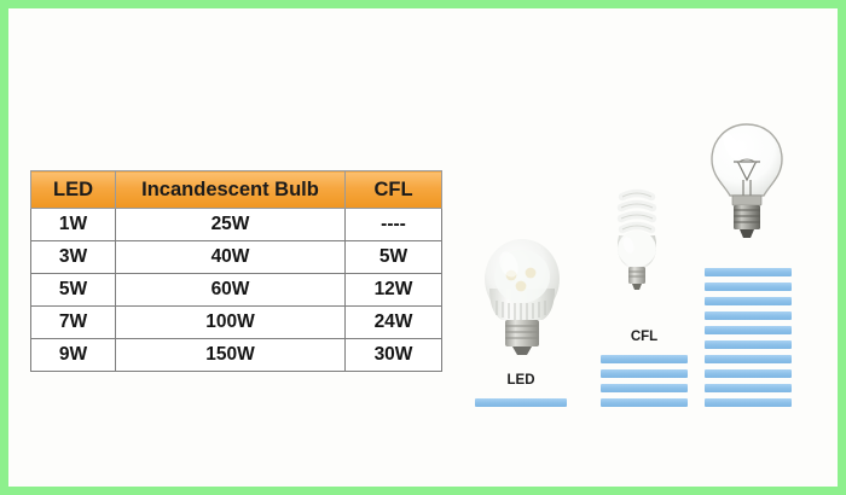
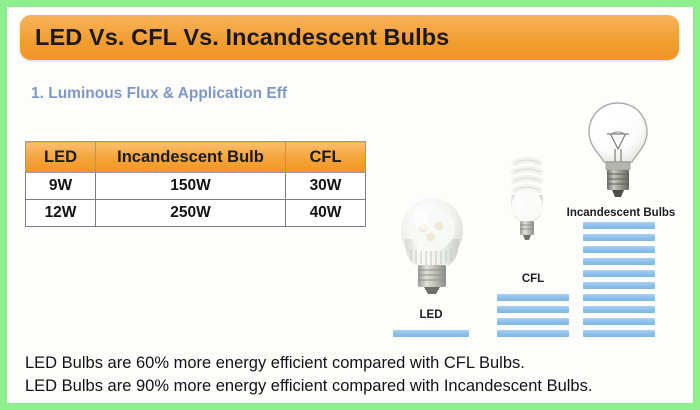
+ LED Vs. CFL Vs. Incandescent Bulbs
+ 1. Luminous Flux & Application Eff
  LED	Incandescent Bulb	CFL
- 1W	25W	----
- 3W	40W	5W
- 5W	60W	12W
- 7W	100W	24W
  9W	150W	30W
+ 12W	250W	40W
  LED
  CFL
+ Incandescent Bulbs
+ LED Bulbs are 60% more energy efficient compared with CFL Bulbs.
+ LED Bulbs are 90% more energy efficient compared with Incandescent Bulbs.
